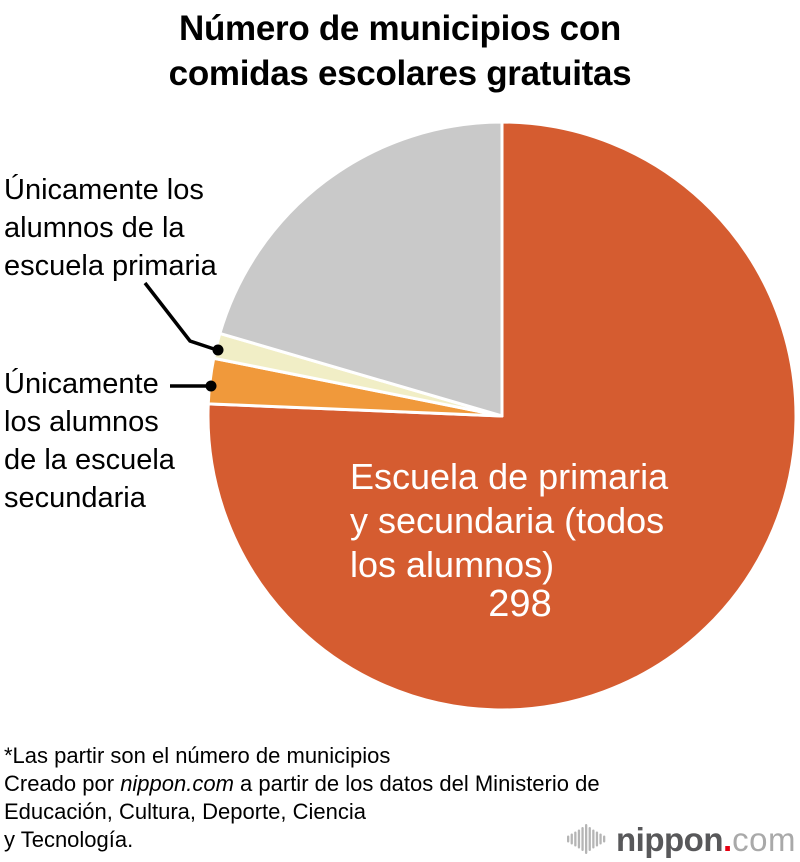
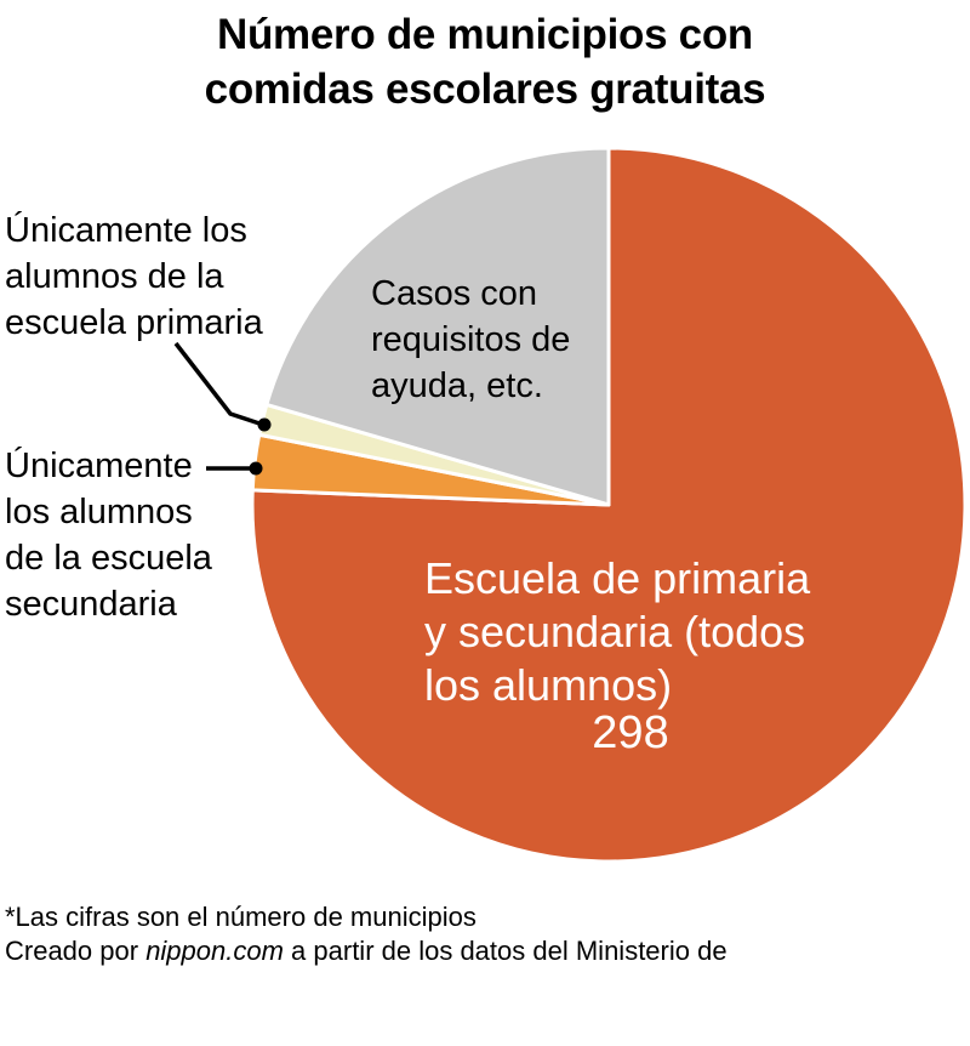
  Número de municipios con
  comidas escolares gratuitas
  Únicamente los
  alumnos de la
  escuela primaria
  Únicamente
  los alumnos
  de la escuela
  secundaria
+ Casos con
+ requisitos de
+ ayuda, etc.
  Escuela de primaria
  y secundaria (todos
  los alumnos)
  298
- *Las partir son el número de municipios
+ *Las cifras son el número de municipios
  Creado por nippon.com a partir de los datos del Ministerio de
- Educación, Cultura, Deporte, Ciencia
- y Tecnología.
- nippon.com
